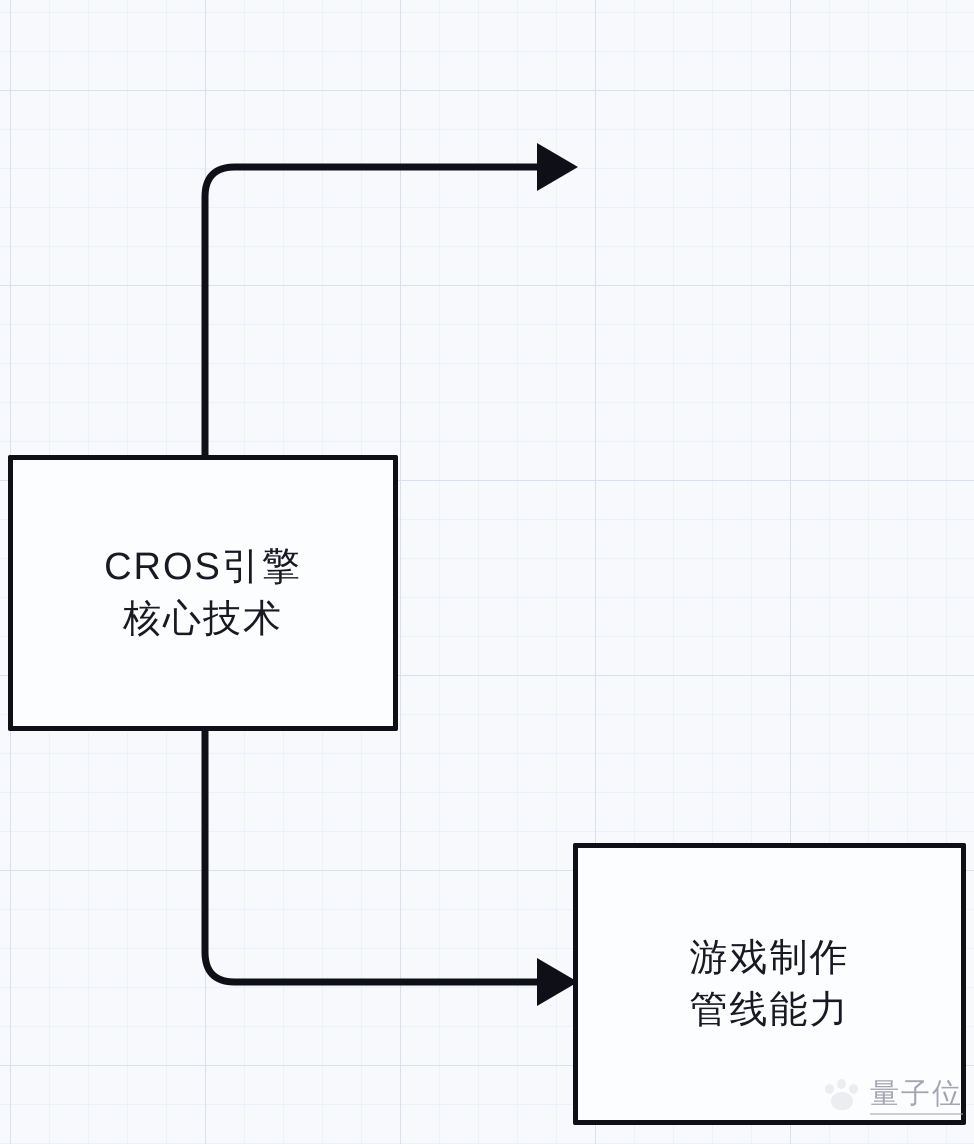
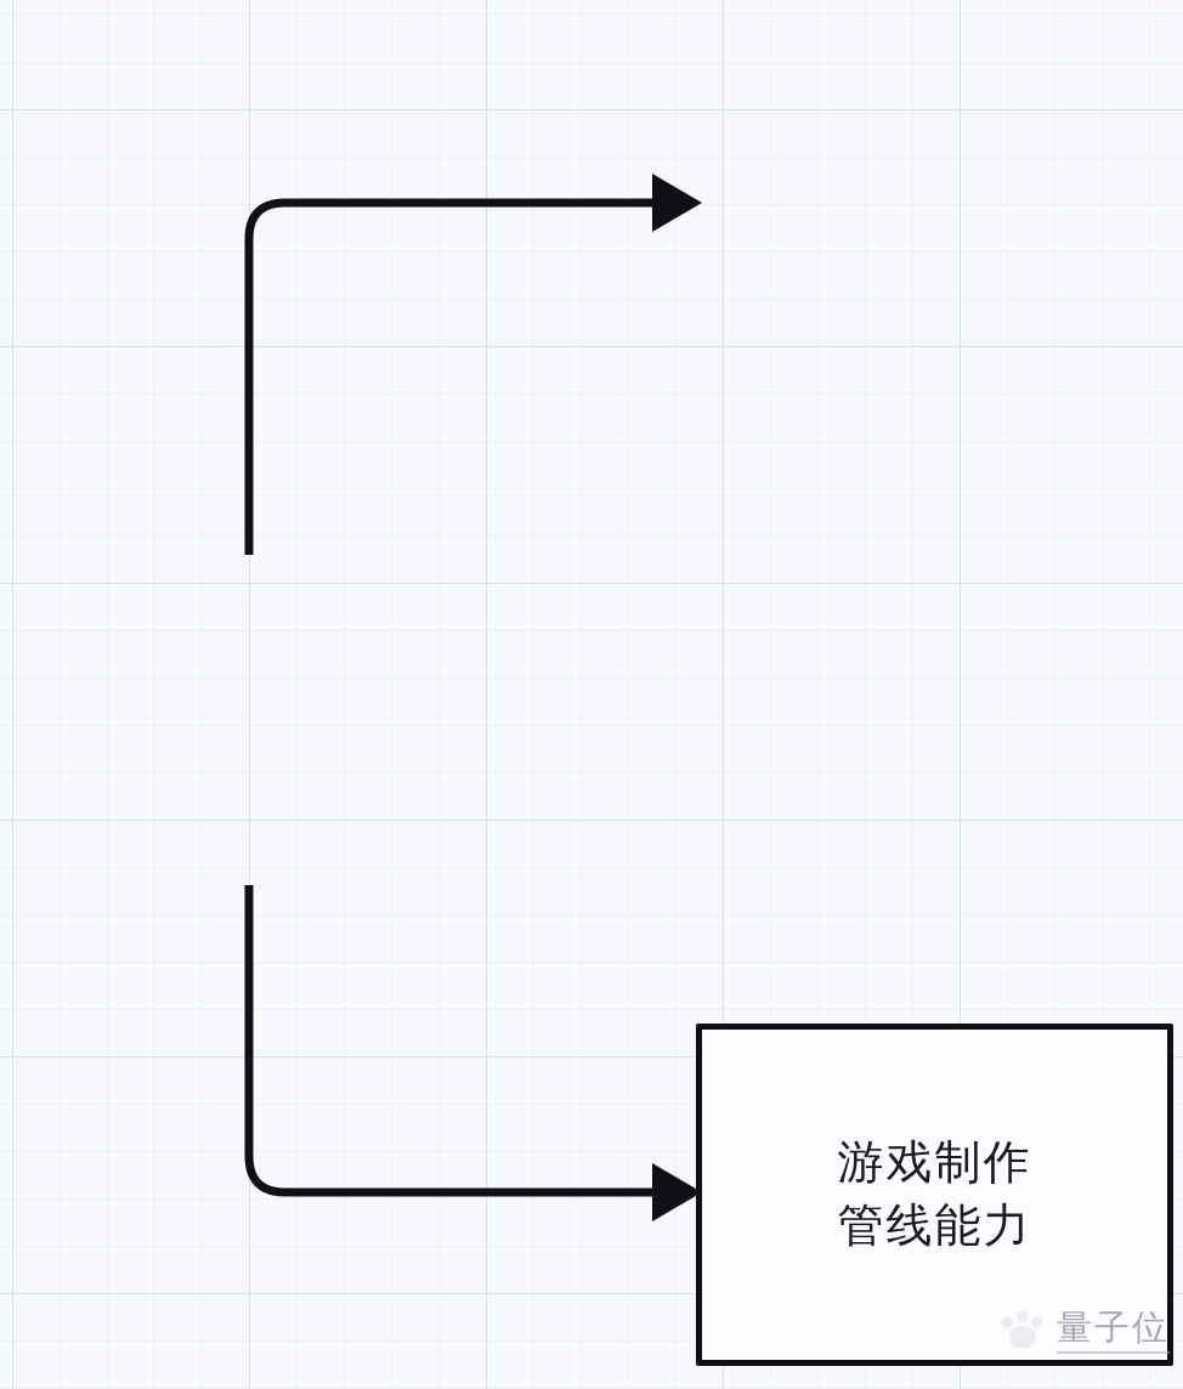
- CROS引擎
- 核心技术
  游戏制作
  管线能力
  量子位
